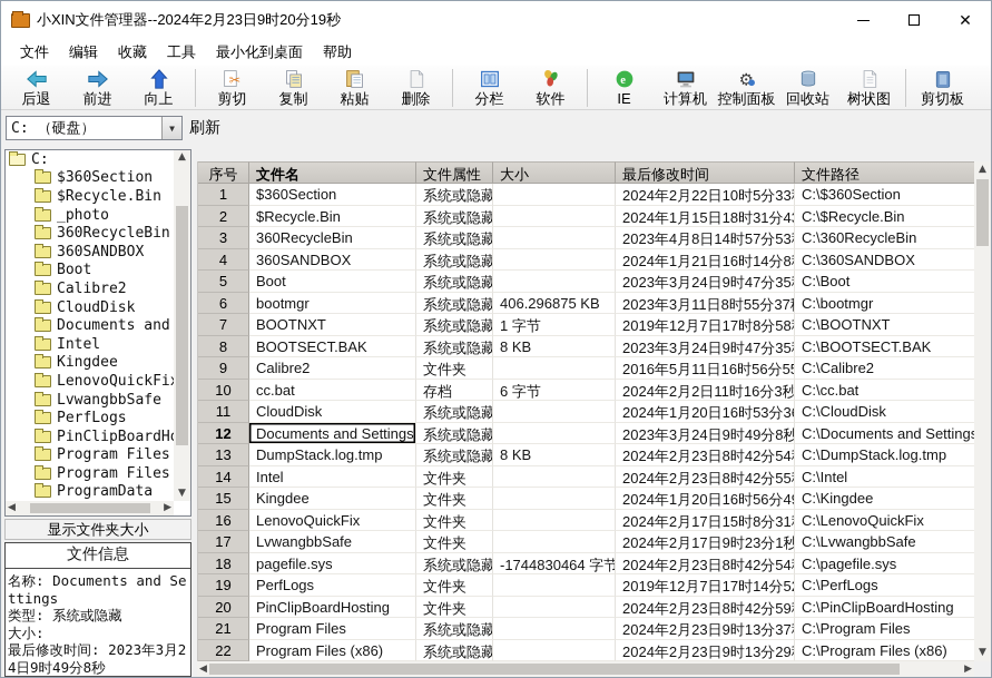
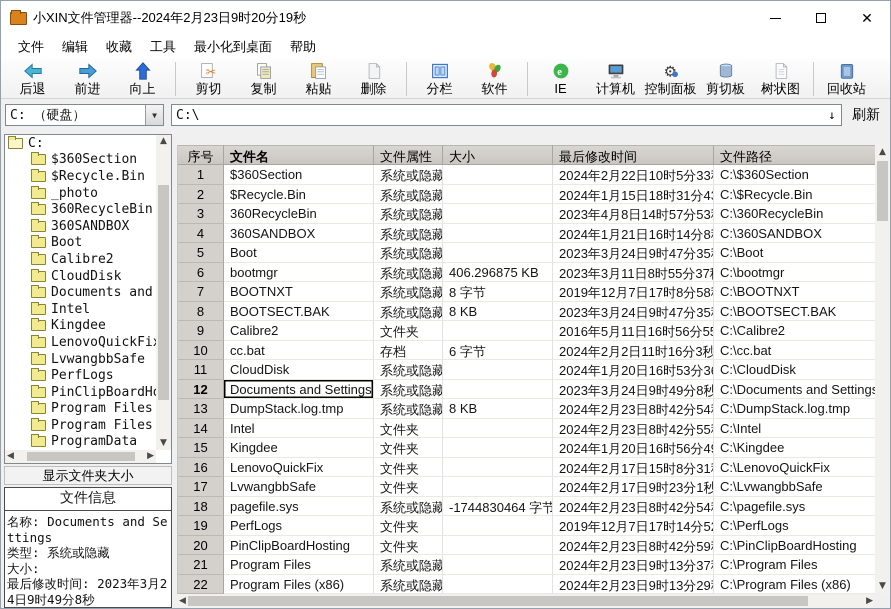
  小XIN文件管理器--2024年2月23日9时20分19秒
  ✕
  文件
  编辑
  收藏
  工具
  最小化到桌面
  帮助
  后退
  前进
  向上
  ✂
  剪切
  复制
  粘贴
  删除
  分栏
  软件
  e
  IE
  计算机
  ⚙
  控制面板
- 回收站
+ 剪切板
  树状图
- 剪切板
+ 回收站
  C: （硬盘）
  ▼
+ C:\
+ ↓
  刷新
  C:
  $360Section
  $Recycle.Bin
  _photo
  360RecycleBin
  360SANDBOX
  Boot
  Calibre2
  CloudDisk
  Documents and
  Intel
  Kingdee
  LenovoQuickFi
  LvwangbbSafe
  PerfLogs
  PinClipBoardH
  Program Files
  Program Files
  ProgramData
  ▲
  ▼
  ◀
  ▶
  显示文件夹大小
  文件信息
  名称: Documents and Settings
  类型: 系统或隐藏
  大小:
  最后修改时间: 2023年3月24日9时49分8秒
  序号
  文件名
  文件属性
  大小
  最后修改时间
  文件路径
  1
  $360Section
  系统或隐藏
  2024年2月22日10时5分33
  C:\$360Section
  2
  $Recycle.Bin
  系统或隐藏
  2024年1月15日18时31分4
  C:\$Recycle.Bin
  3
  360RecycleBin
  系统或隐藏
  2023年4月8日14时57分53
  C:\360RecycleBin
  4
  360SANDBOX
  系统或隐藏
  2024年1月21日16时14分8
  C:\360SANDBOX
  5
  Boot
  系统或隐藏
  2023年3月24日9时47分35
  C:\Boot
  6
  bootmgr
  系统或隐藏
  406.296875 KB
  2023年3月11日8时55分37
  C:\bootmgr
  7
  BOOTNXT
  系统或隐藏
- 1 字节
+ 8 字节
  2019年12月7日17时8分58
  C:\BOOTNXT
  8
  BOOTSECT.BAK
  系统或隐藏
  8 KB
  2023年3月24日9时47分35
  C:\BOOTSECT.BAK
  9
  Calibre2
  文件夹
  2016年5月11日16时56分55
  C:\Calibre2
  10
  cc.bat
  存档
  6 字节
  2024年2月2日11时16分3秒
  C:\cc.bat
  11
  CloudDisk
  系统或隐藏
  2024年1月20日16时53分3
  C:\CloudDisk
  12
  Documents and Settings
  系统或隐藏
  2023年3月24日9时49分8秒
  C:\Documents and Setting
  13
  DumpStack.log.tmp
  系统或隐藏
  8 KB
  2024年2月23日8时42分54
  C:\DumpStack.log.tmp
  14
  Intel
  文件夹
  2024年2月23日8时42分55
  C:\Intel
  15
  Kingdee
  文件夹
  2024年1月20日16时56分4
  C:\Kingdee
  16
  LenovoQuickFix
  文件夹
  2024年2月17日15时8分31
  C:\LenovoQuickFix
  17
  LvwangbbSafe
  文件夹
  2024年2月17日9时23分1秒
  C:\LvwangbbSafe
  18
  pagefile.sys
  系统或隐藏
  -1744830464 字节
  2024年2月23日8时42分54
  C:\pagefile.sys
  19
  PerfLogs
  文件夹
  2019年12月7日17时14分5
  C:\PerfLogs
  20
  PinClipBoardHosting
  文件夹
  2024年2月23日8时42分59
  C:\PinClipBoardHosting
  21
  Program Files
  系统或隐藏
  2024年2月23日9时13分37
  C:\Program Files
  22
  Program Files (x86)
  系统或隐藏
  2024年2月23日9时13分29
  C:\Program Files (x86)
  ▲
  ▼
  ◀
  ▶
